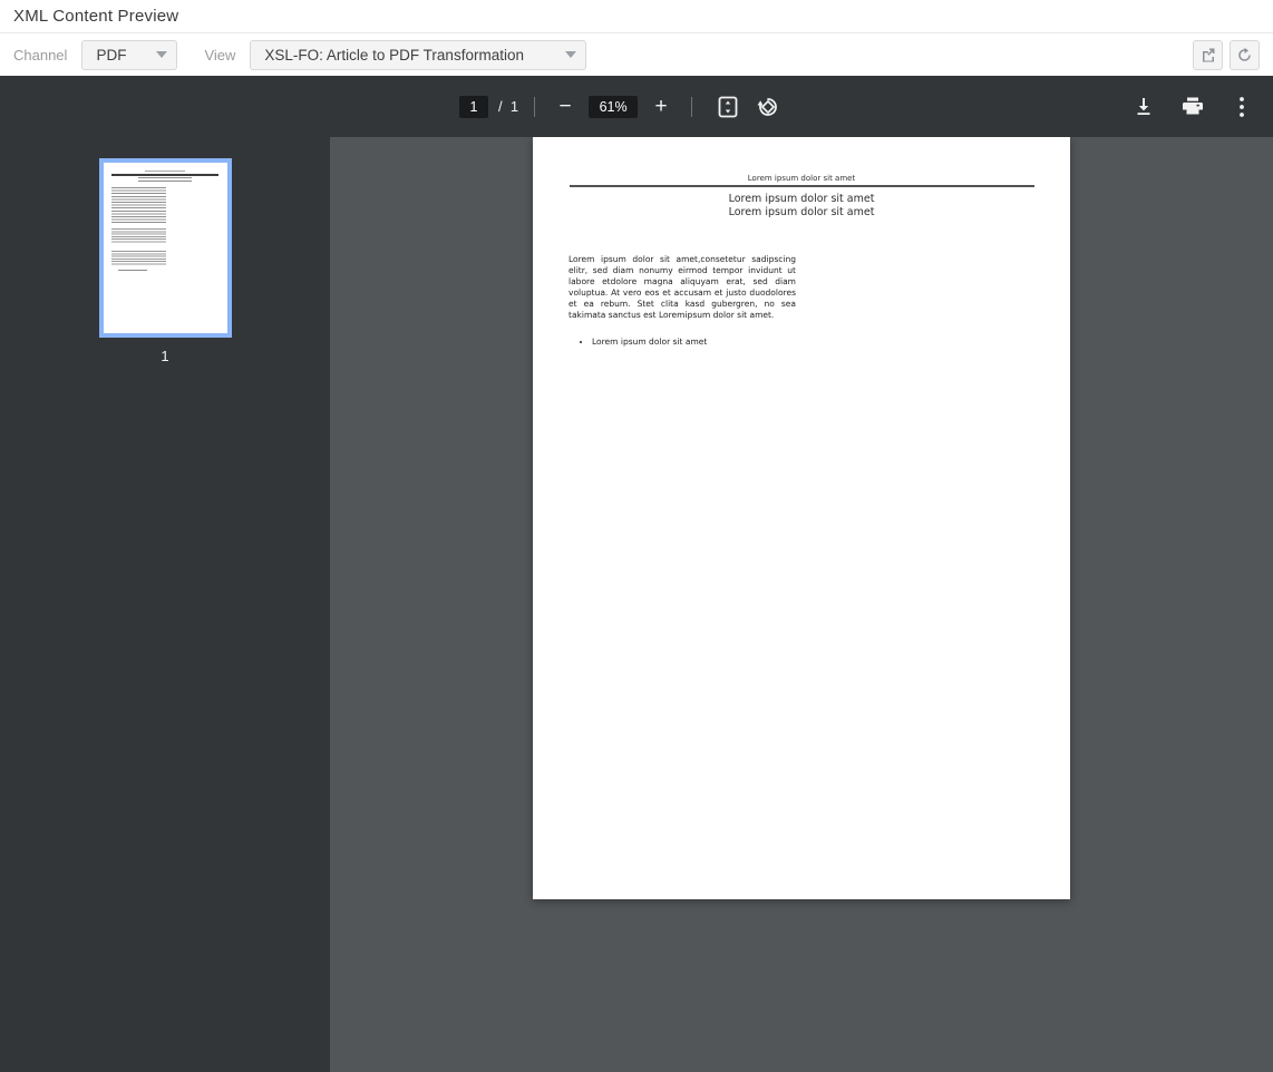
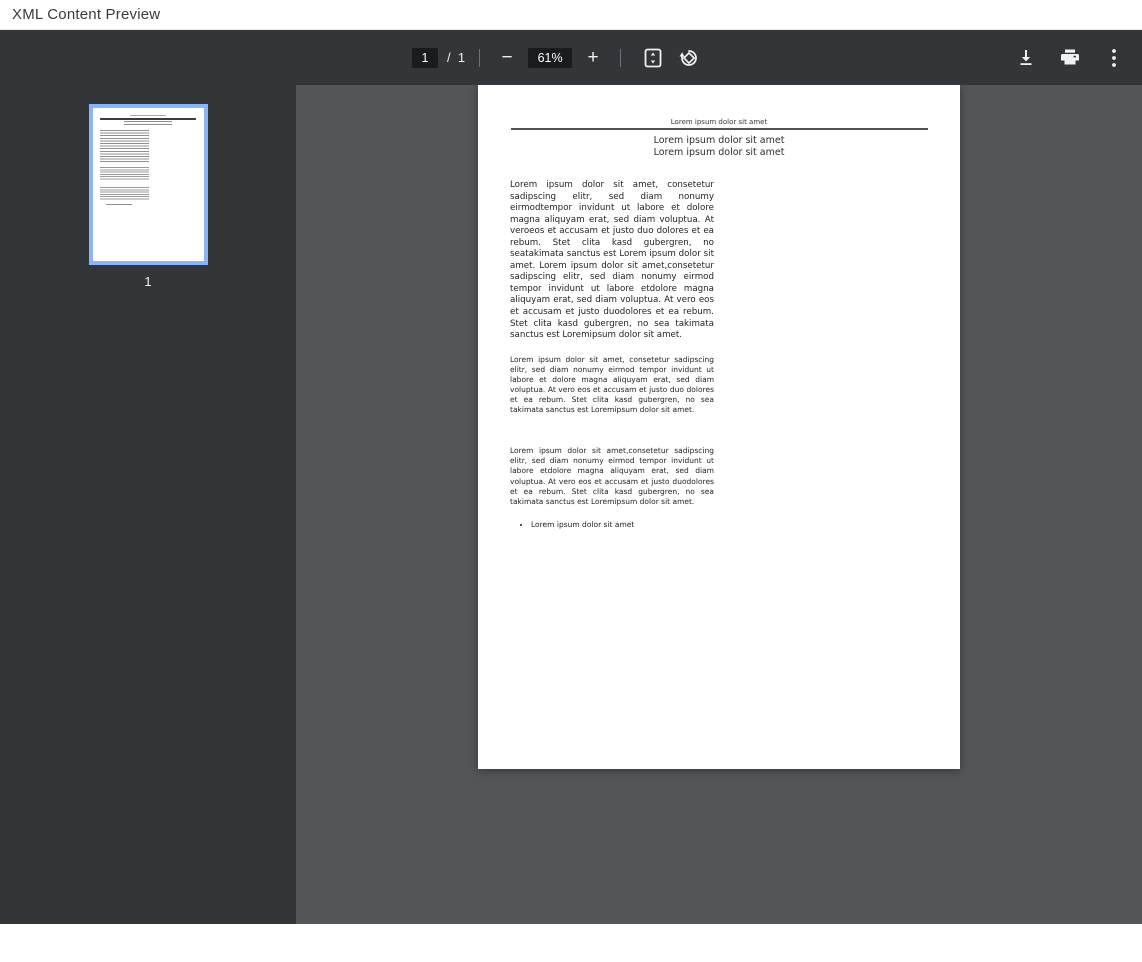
  XML Content Preview
- Channel
- PDF
- View
- XSL-FO: Article to PDF Transformation
  1
  / 1
  −
  61%
  +
  1
  Lorem ipsum dolor sit amet
  Lorem ipsum dolor sit amet
  Lorem ipsum dolor sit amet
+ Lorem ipsum dolor sit amet, consetetur sadipscing elitr, sed diam nonumy eirmodtempor invidunt ut labore et dolore magna aliquyam erat, sed diam voluptua. At veroeos et accusam et justo duo dolores et ea rebum. Stet clita kasd gubergren, no seatakimata sanctus est Lorem ipsum dolor sit amet. Lorem ipsum dolor sit amet,consetetur sadipscing elitr, sed diam nonumy eirmod tempor invidunt ut labore etdolore magna aliquyam erat, sed diam voluptua. At vero eos et accusam et justo duodolores et ea rebum. Stet clita kasd gubergren, no sea takimata sanctus est Loremipsum dolor sit amet.
+ Lorem ipsum dolor sit amet, consetetur sadipscing elitr, sed diam nonumy eirmod tempor invidunt ut labore et dolore magna aliquyam erat, sed diam voluptua. At vero eos et accusam et justo duo dolores et ea rebum. Stet clita kasd gubergren, no sea takimata sanctus est Loremipsum dolor sit amet.
  Lorem ipsum dolor sit amet,consetetur sadipscing elitr, sed diam nonumy eirmod tempor invidunt ut labore etdolore magna aliquyam erat, sed diam voluptua. At vero eos et accusam et justo duodolores et ea rebum. Stet clita kasd gubergren, no sea takimata sanctus est Loremipsum dolor sit amet.
  Lorem ipsum dolor sit amet
